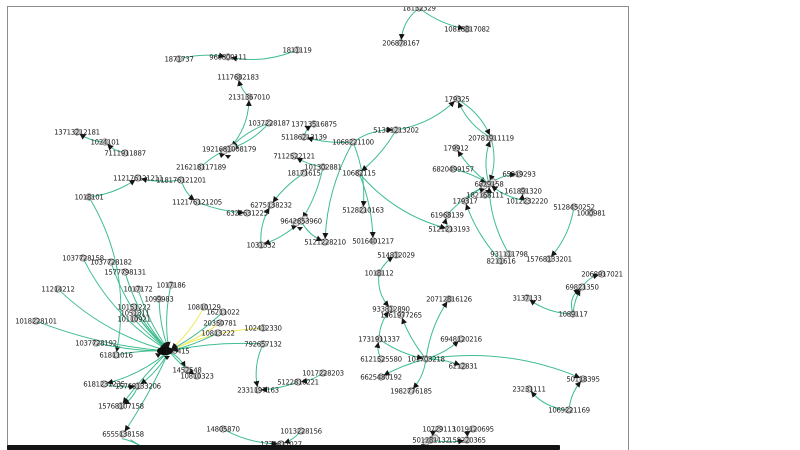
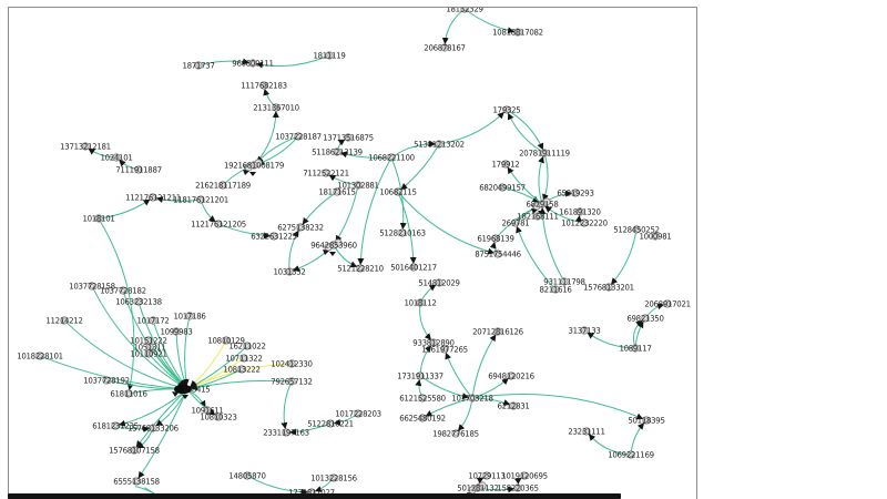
  1871737
  960800111
  1811119
  1117682183
  2131367010
  18132329
  10818817082
  206878167
  179325
  13713212181
  1024101
  7111911887
  112176121211
  118176121201
  1018101
  112176121205
  1037228187
  13713516875
  51186213139
  1068221100
  51381213202
  7112522121
  101302881
  18171615
  10682115
  5128210163
  5121228210
  5016401217
  1018112
  6275138232
  6322631225
  9642853960
  1031332
  216218117189
  1921681008179
  20781911119
  179912
  6820499157
  65819293
  6829158
  161891320
  182168111
- 179317
+ 269781
  1012232220
  5128450252
  1000981
  61968139
- 5121213193
+ 8751754446
  8211616
  2068917021
  69821350
  3137133
  1089117
  933812890
  1161977265
  1731911337
  20712816126
  6948120216
  6121525580
  101703218
  6212831
  6625480192
  1982776185
  1037728182
- 1577798131
+ 1063232138
  11214212
  1018228101
  1017172
  1017186
  1099983
  10151222
  1051311
  10110921
  1037728192
  108415
  10810129
  16211022
- 20350781
+ 10711322
  10813222
  102412330
  792657132
- 1452548
+ 1091611
  10810323
  2331197163
  5122810221
  1017228203
  61811016
  6181231235
  15768133206
  15768107158
  6555138158
  14805870
  1013228156
  23231111
  50118395
  1069221169
  10729113
  1019120695
  501281132
  158220365
